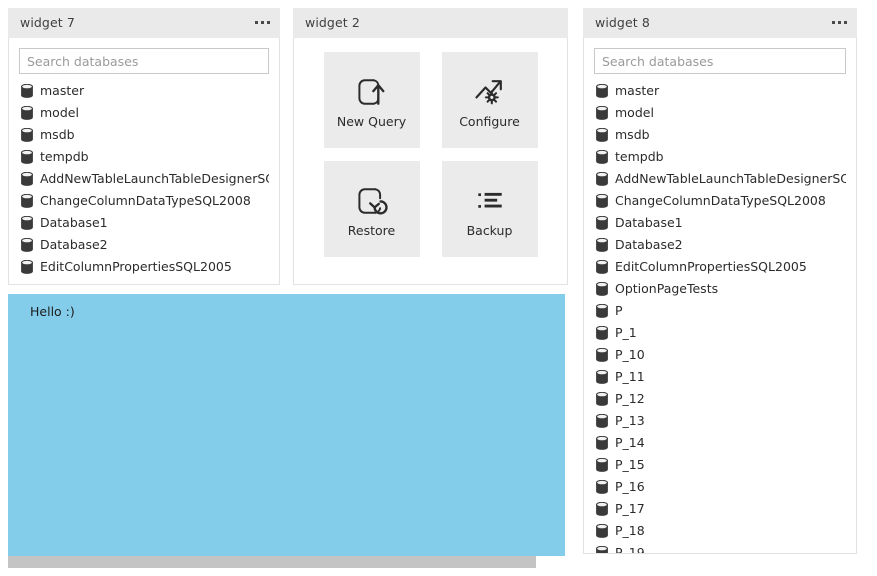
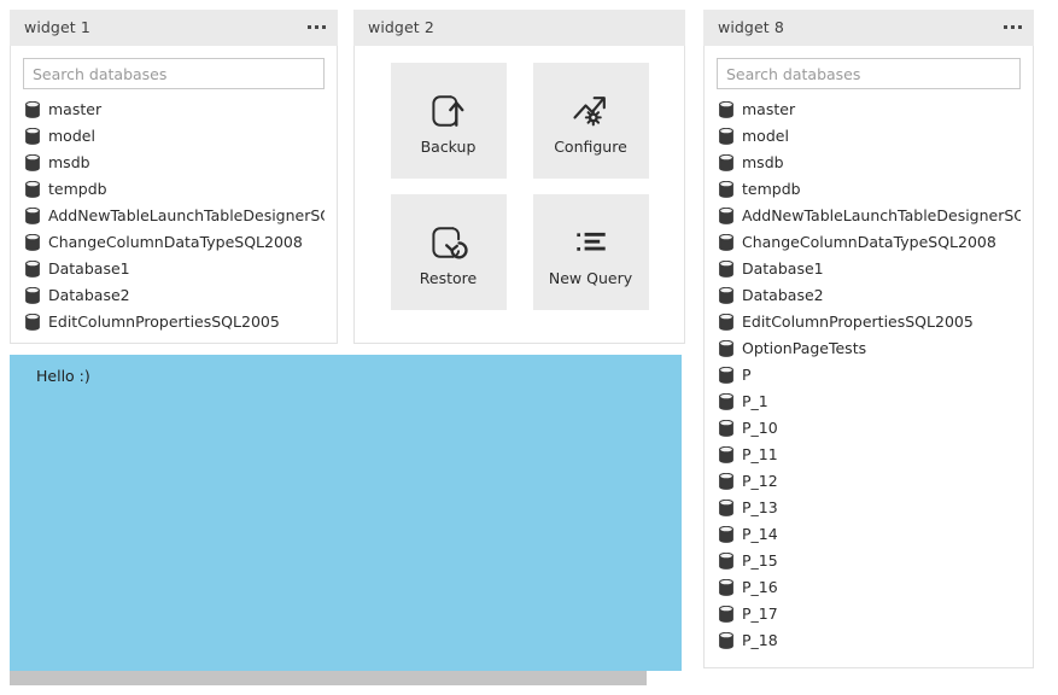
- widget 7
+ widget 1
  Search databases
  master
  model
  msdb
  tempdb
  AddNewTableLaunchTableDesignerS
  ChangeColumnDataTypeSQL2008
  Database1
  Database2
  EditColumnPropertiesSQL2005
  widget 2
- New Query
+ Backup
  Configure
  Restore
- Backup
+ New Query
  widget 8
  Search databases
  master
  model
  msdb
  tempdb
  AddNewTableLaunchTableDesignerSQ
  ChangeColumnDataTypeSQL2008
  Database1
  Database2
  EditColumnPropertiesSQL2005
  OptionPageTests
  P
  P_1
  P_10
  P_11
  P_12
  P_13
  P_14
  P_15
  P_16
  P_17
  P_18
- P_19
  Hello :)
